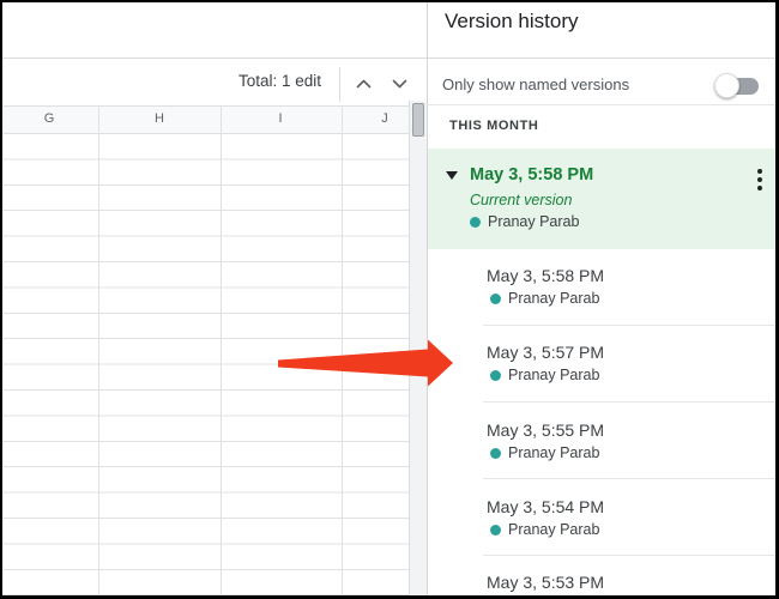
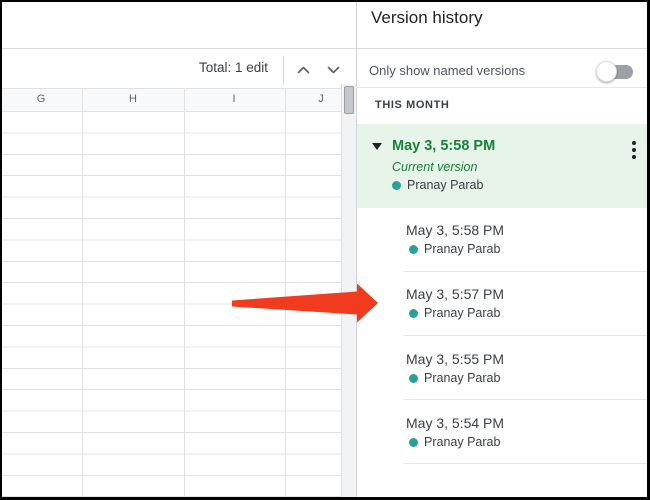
  Total: 1 edit
  G
  H
  I
  J
  Version history
  Only show named versions
  THIS MONTH
  May 3, 5:58 PM
  Current version
  Pranay Parab
  May 3, 5:58 PM
  Pranay Parab
  May 3, 5:57 PM
  Pranay Parab
  May 3, 5:55 PM
  Pranay Parab
  May 3, 5:54 PM
  Pranay Parab
- May 3, 5:53 PM
